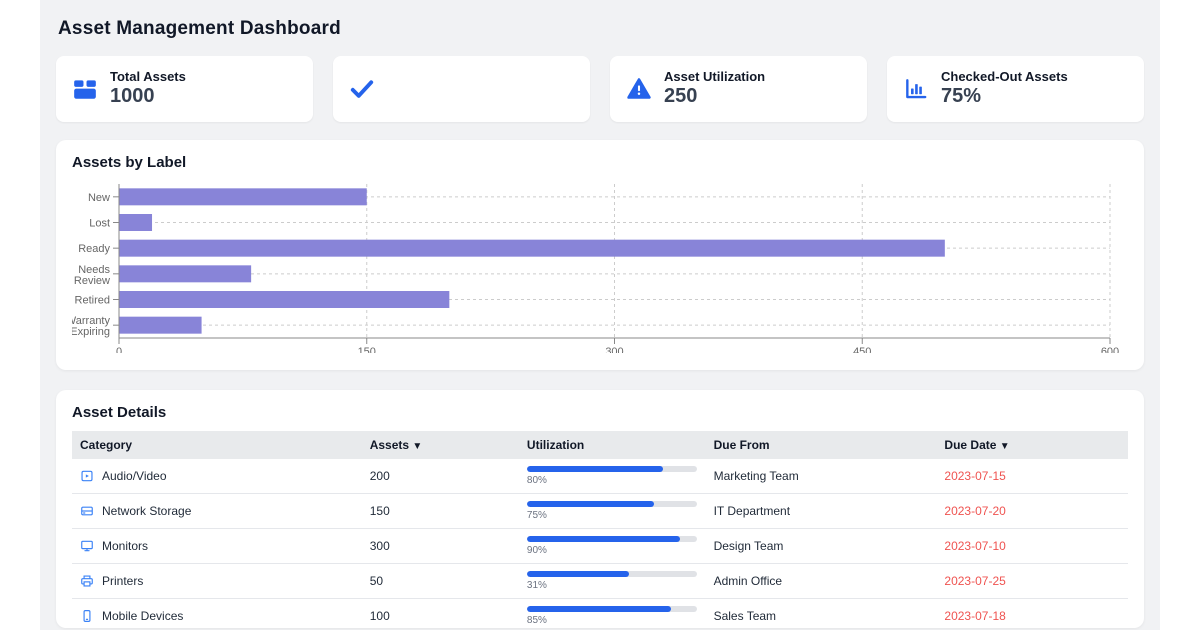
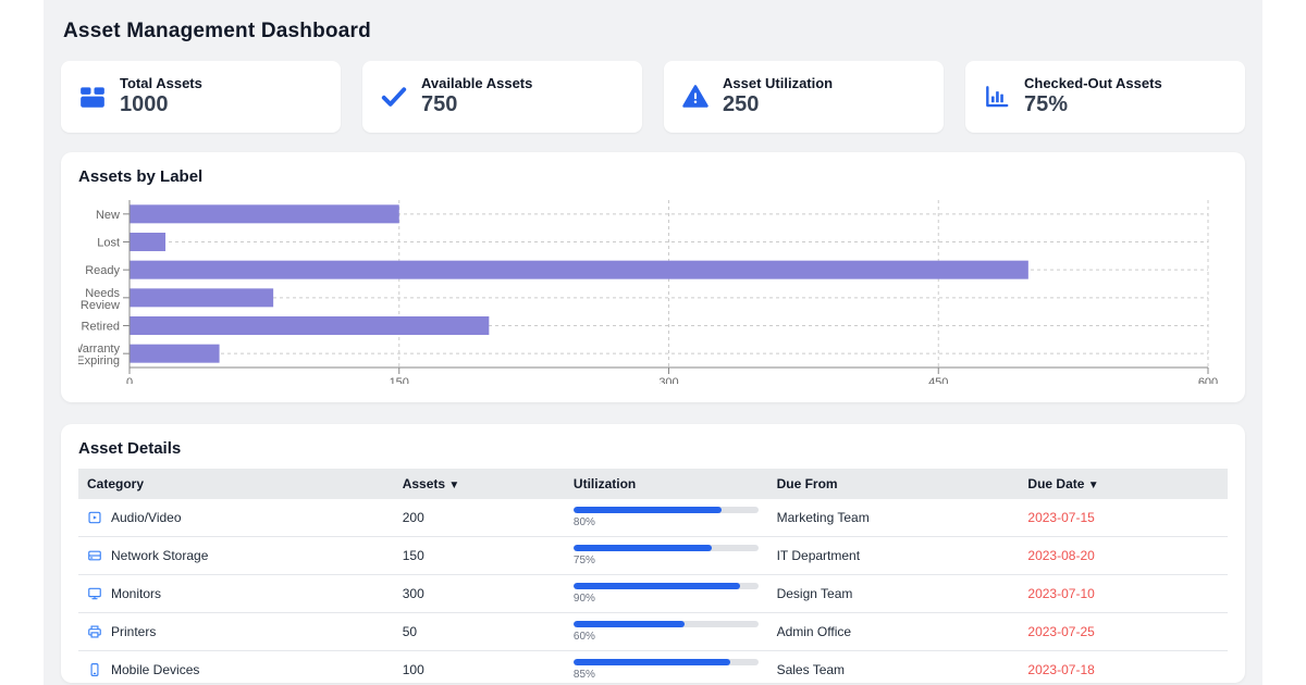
  Asset Management Dashboard
  Total Assets
  1000
+ Available Assets
+ 750
  Asset Utilization
  250
  Checked-Out Assets
  75%
  Assets by Label
  0
  150
  300
  450
  600
  New
  Lost
  Ready
  Needs Review
  Retired
  arranty Expiring
  Asset Details
  Category	Assets ▼	Utilization	Due From	Due Date ▼
  Audio/Video	200	80%	Marketing Team	2023-07-15
- Network Storage	150	75%	IT Department	2023-07-20
+ Network Storage	150	75%	IT Department	2023-08-20
  Monitors	300	90%	Design Team	2023-07-10
- Printers	50	31%	Admin Office	2023-07-25
+ Printers	50	60%	Admin Office	2023-07-25
  Mobile Devices	100	85%	Sales Team	2023-07-18
